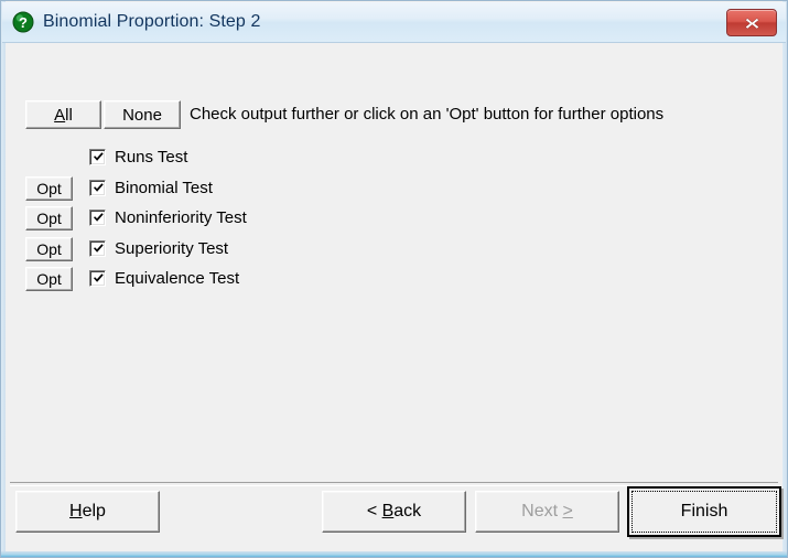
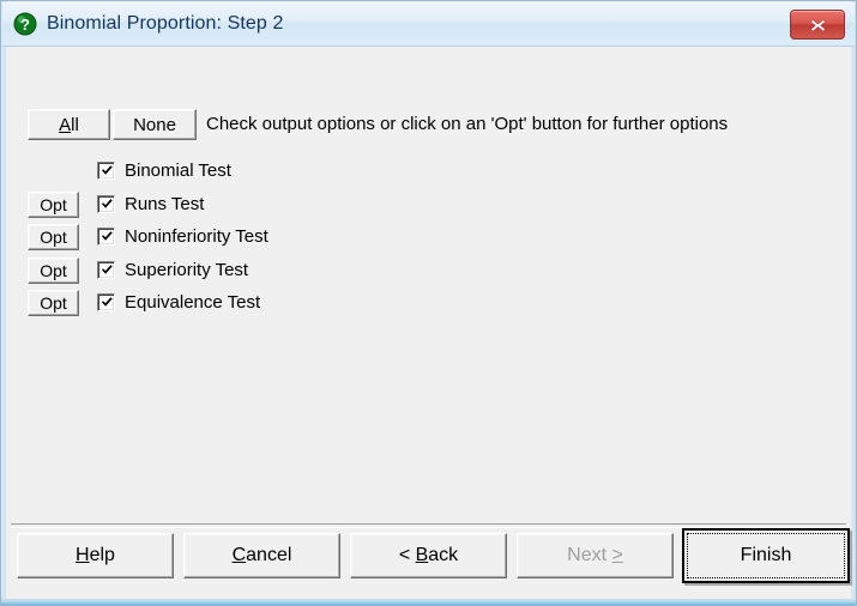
  ?
  Binomial Proportion: Step 2
  All
  None
- Check output further or click on an 'Opt' button for further options
+ Check output options or click on an 'Opt' button for further options
- Runs Test
+ Binomial Test
  Opt
- Binomial Test
+ Runs Test
  Opt
  Noninferiority Test
  Opt
  Superiority Test
  Opt
  Equivalence Test
  Help
+ Cancel
  < Back
  Next >
  Finish
